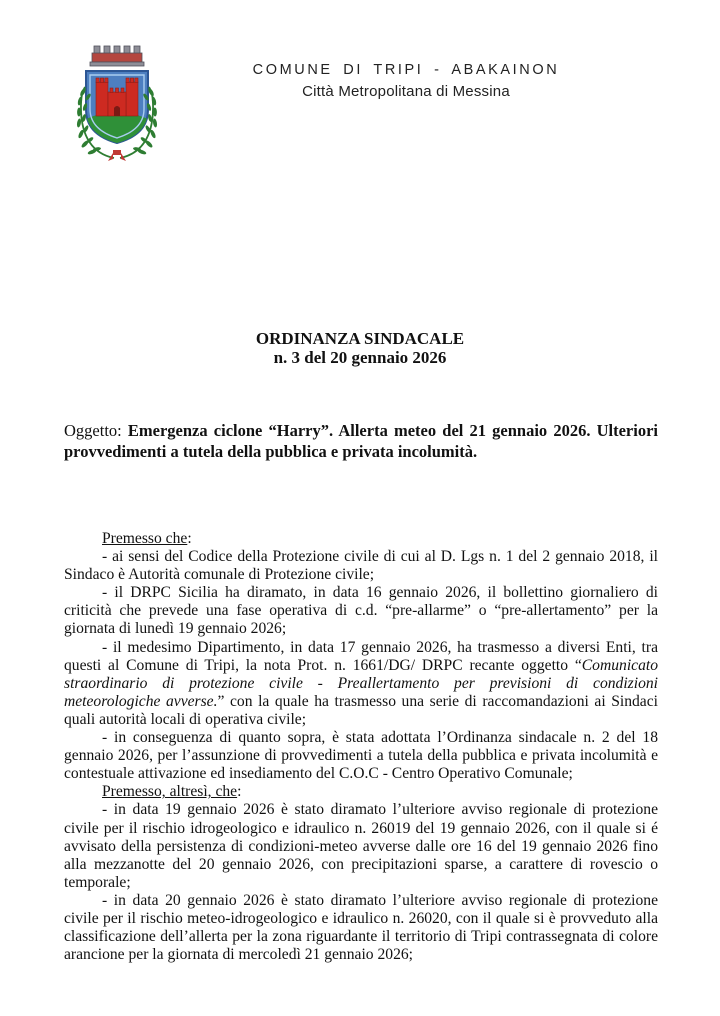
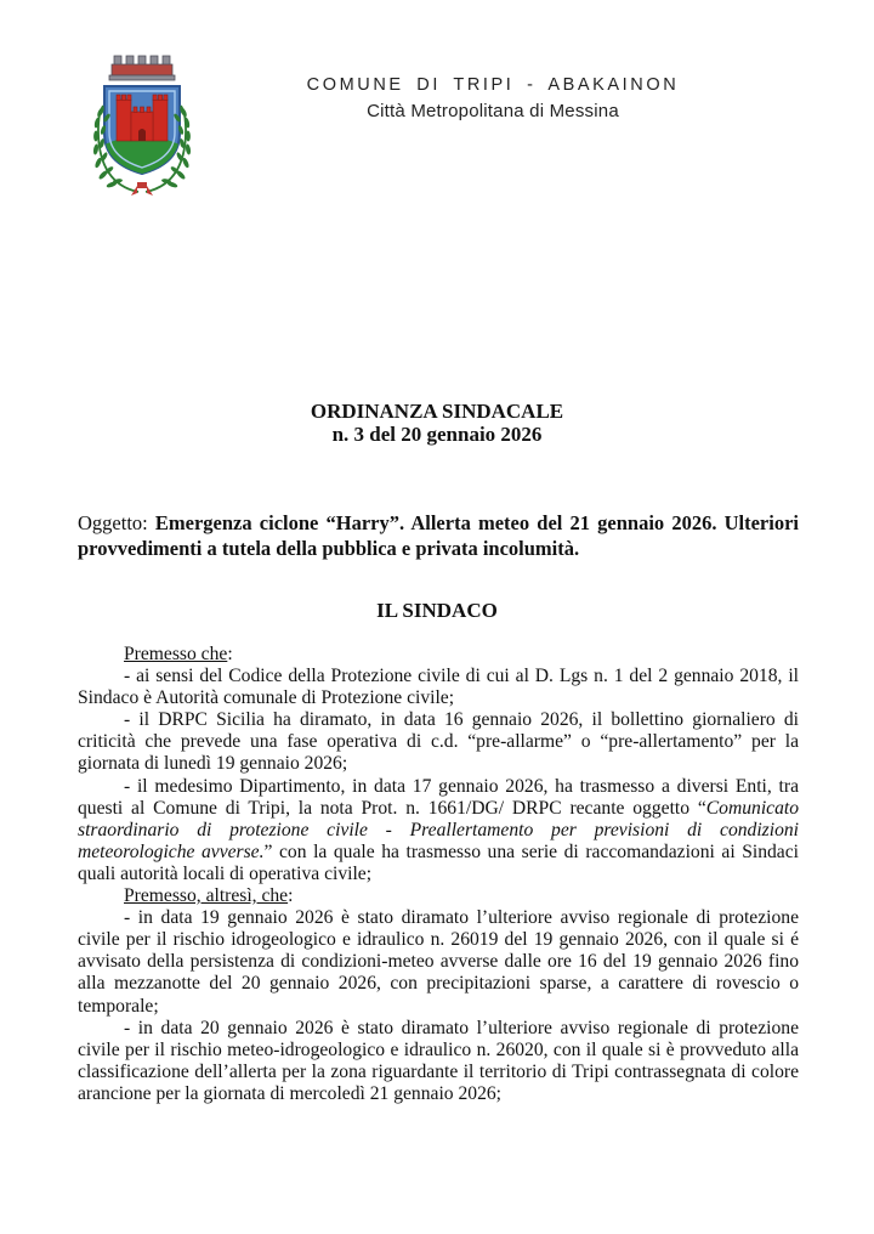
  COMUNE DI TRIPI - ABAKAINON
  Città Metropolitana di Messina
  ORDINANZA SINDACALE
  n. 3 del 20 gennaio 2026
  Oggetto: Emergenza ciclone “Harry”. Allerta meteo del 21 gennaio 2026. Ulteriori provvedimenti a tutela della pubblica e privata incolumità.
+ IL SINDACO
  Premesso che:
  - ai sensi del Codice della Protezione civile di cui al D. Lgs n. 1 del 2 gennaio 2018, il Sindaco è Autorità comunale di Protezione civile;
  - il DRPC Sicilia ha diramato, in data 16 gennaio 2026, il bollettino giornaliero di criticità che prevede una fase operativa di c.d. “pre-allarme” o “pre-allertamento” per la giornata di lunedì 19 gennaio 2026;
  - il medesimo Dipartimento, in data 17 gennaio 2026, ha trasmesso a diversi Enti, tra questi al Comune di Tripi, la nota Prot. n. 1661/DG/ DRPC recante oggetto “Comunicato straordinario di protezione civile - Preallertamento per previsioni di condizioni meteorologiche avverse.” con la quale ha trasmesso una serie di raccomandazioni ai Sindaci quali autorità locali di operativa civile;
- - in conseguenza di quanto sopra, è stata adottata l’Ordinanza sindacale n. 2 del 18 gennaio 2026, per l’assunzione di provvedimenti a tutela della pubblica e privata incolumità e contestuale attivazione ed insediamento del C.O.C - Centro Operativo Comunale;
  Premesso, altresì, che:
  - in data 19 gennaio 2026 è stato diramato l’ulteriore avviso regionale di protezione civile per il rischio idrogeologico e idraulico n. 26019 del 19 gennaio 2026, con il quale si é avvisato della persistenza di condizioni-meteo avverse dalle ore 16 del 19 gennaio 2026 fino alla mezzanotte del 20 gennaio 2026, con precipitazioni sparse, a carattere di rovescio o temporale;
  - in data 20 gennaio 2026 è stato diramato l’ulteriore avviso regionale di protezione civile per il rischio meteo-idrogeologico e idraulico n. 26020, con il quale si è provveduto alla classificazione dell’allerta per la zona riguardante il territorio di Tripi contrassegnata di colore arancione per la giornata di mercoledì 21 gennaio 2026;
